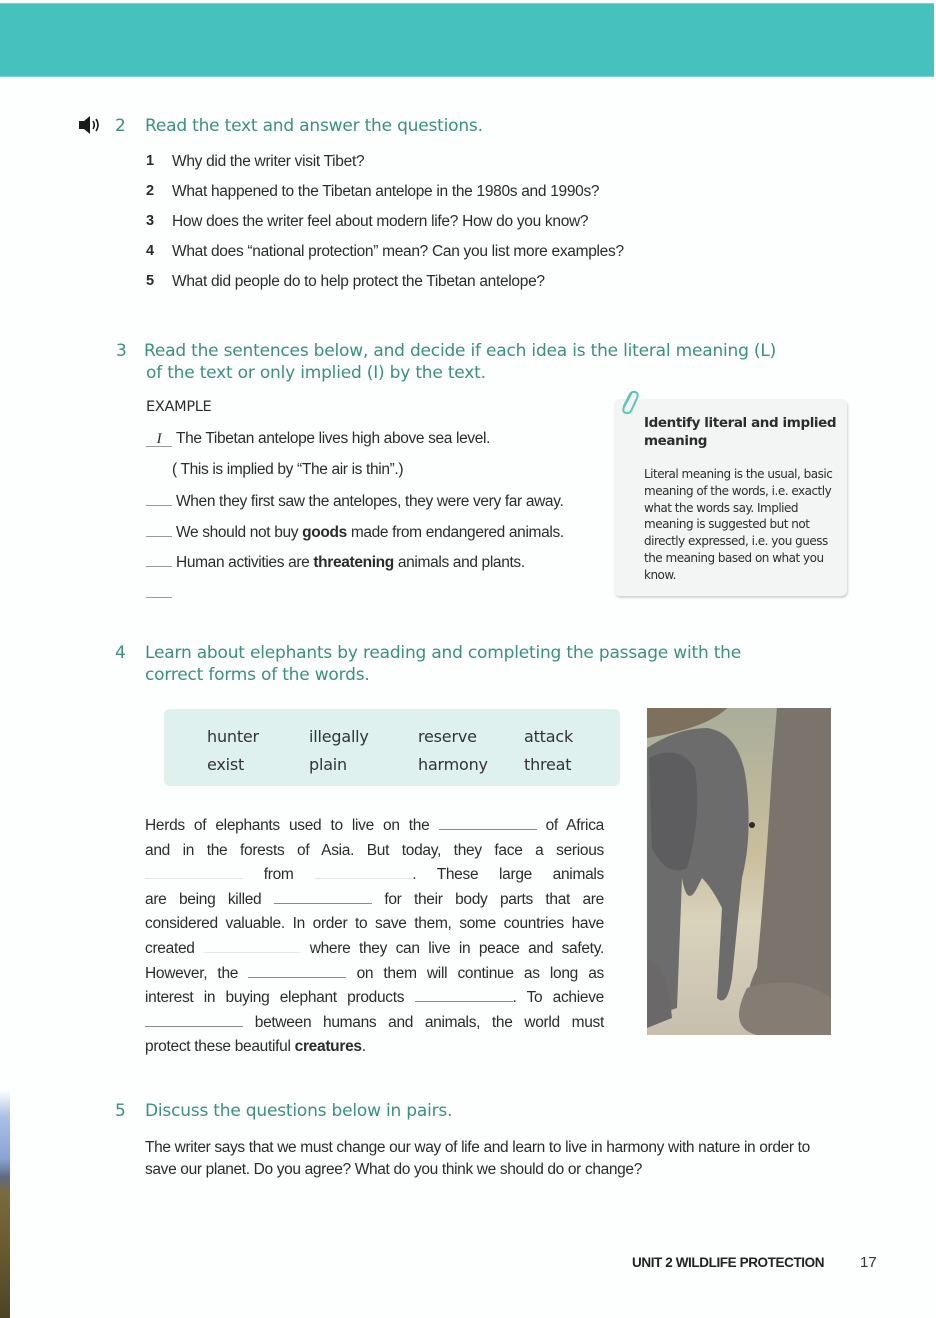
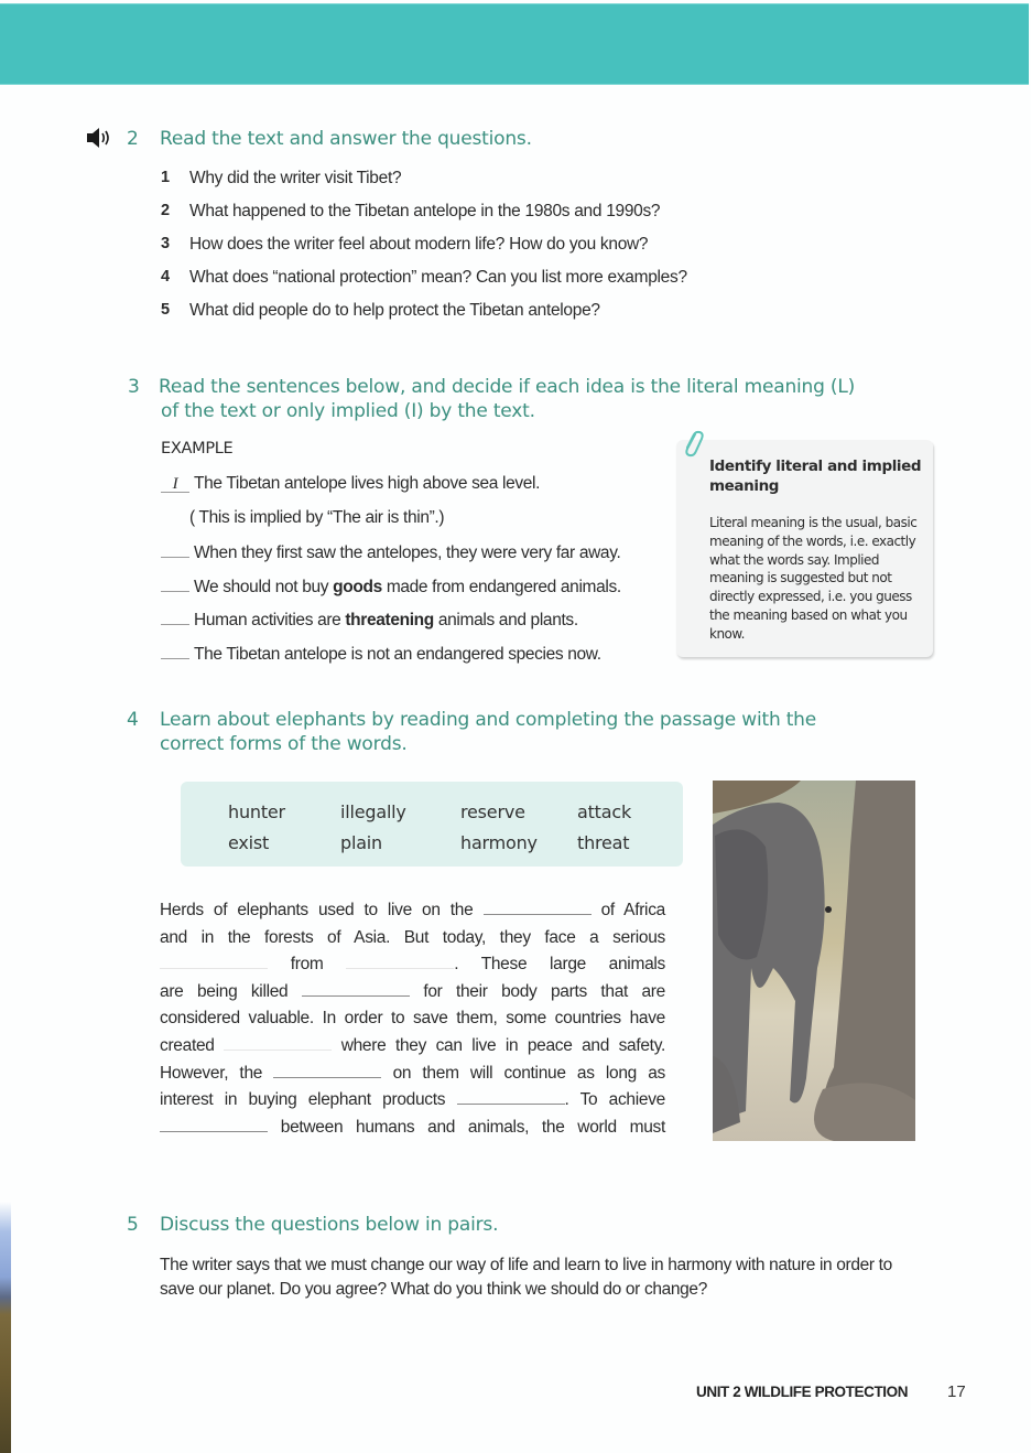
  2
  Read the text and answer the questions.
  1
  Why did the writer visit Tibet?
  2
  What happened to the Tibetan antelope in the 1980s and 1990s?
  3
  How does the writer feel about modern life? How do you know?
  4
  What does “national protection” mean? Can you list more examples?
  5
  What did people do to help protect the Tibetan antelope?
  3
  Read the sentences below, and decide if each idea is the literal meaning (L)
  of the text or only implied (I) by the text.
  EXAMPLE
  I The Tibetan antelope lives high above sea level.
  ( This is implied by “The air is thin”.)
  When they first saw the antelopes, they were very far away.
  We should not buy goods made from endangered animals.
  Human activities are threatening animals and plants.
+ The Tibetan antelope is not an endangered species now.
  Identify literal and implied meaning
  Literal meaning is the usual, basic meaning of the words, i.e. exactly what the words say. Implied meaning is suggested but not directly expressed, i.e. you guess the meaning based on what you know.
  4
  Learn about elephants by reading and completing the passage with the
  correct forms of the words.
  hunter
  illegally
  reserve
  attack
  exist
  plain
  harmony
  threat
  Herds of elephants used to live on the of Africa
  and in the forests of Asia. But today, they face a serious
  from . These large animals
  are being killed for their body parts that are
  considered valuable. In order to save them, some countries have
  created where they can live in peace and safety.
  However, the on them will continue as long as
  interest in buying elephant products . To achieve
  between humans and animals, the world must
- protect these beautiful creatures.
  5
  Discuss the questions below in pairs.
  The writer says that we must change our way of life and learn to live in harmony with nature in order to save our planet. Do you agree? What do you think we should do or change?
  UNIT 2 WILDLIFE PROTECTION
  17
